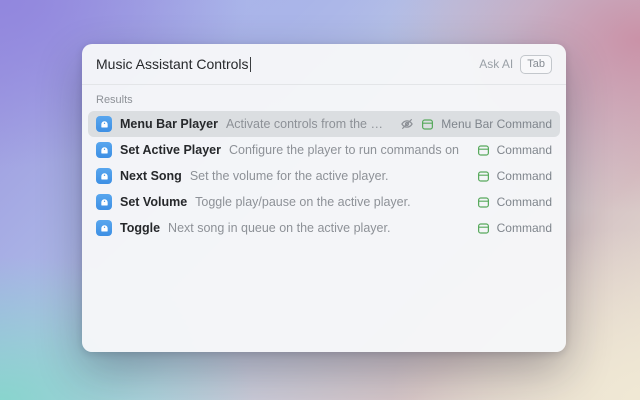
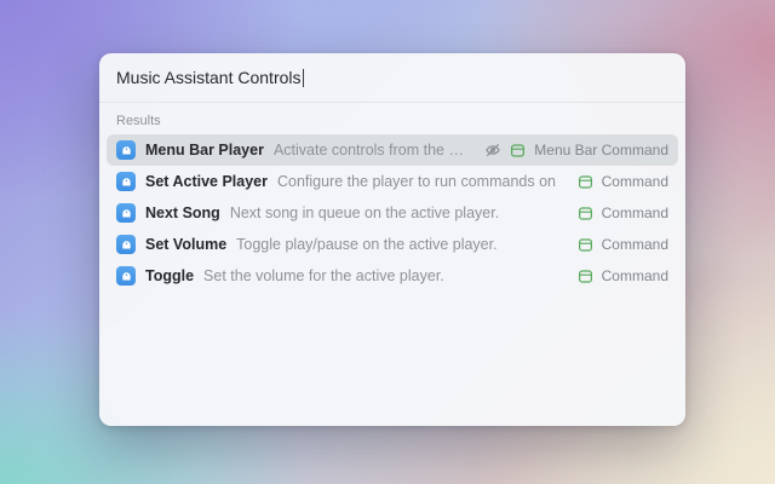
  Music Assistant Controls
- Ask AI
- Tab
  Results
  Menu Bar Player
  Activate controls from the men
  Menu Bar Command
  Set Active Player
  Configure the player to run commands on
  Command
  Next Song
- Set the volume for the active player.
+ Next song in queue on the active player.
  Command
  Set Volume
  Toggle play/pause on the active player.
  Command
  Toggle
- Next song in queue on the active player.
+ Set the volume for the active player.
  Command
